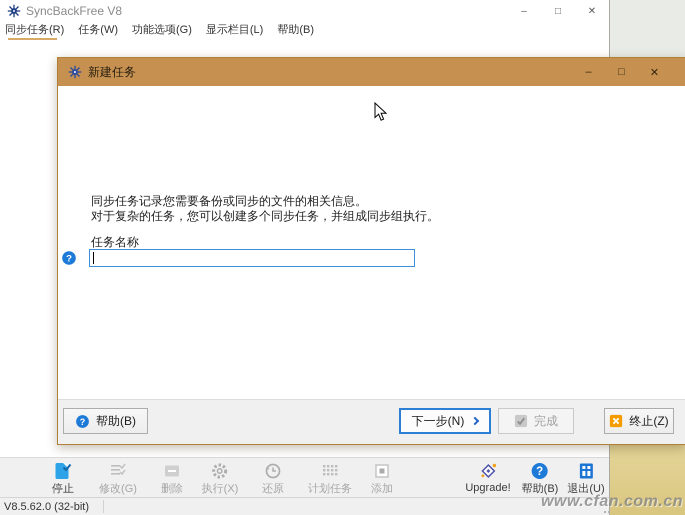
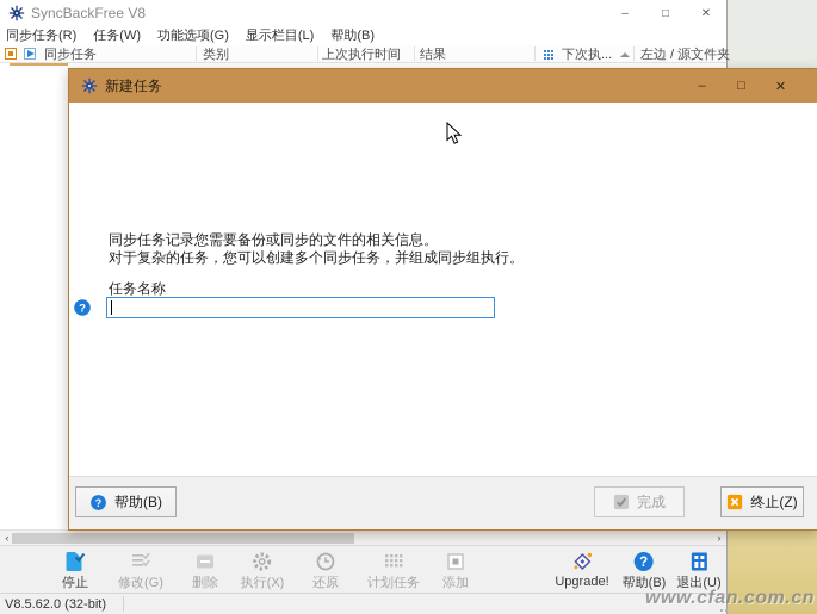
  SyncBackFree V8
  –
  □
  ✕
  同步任务(R)
  任务(W)
  功能选项(G)
  显示栏目(L)
  帮助(B)
+ 同步任务
+ 类别
+ 上次执行时间
+ 结果
+ 下次执...
+ 左边 / 源文件夹
+ ‹
+ ›
  停止
  修改(G)
  删除
  执行(X)
  还原
  计划任务
  添加
  Upgrade!
  ?
  帮助(B)
  退出(U)
  V8.5.62.0 (32-bit)
  新建任务
  –
  □
  ✕
  同步任务记录您需要备份或同步的文件的相关信息。
  对于复杂的任务，您可以创建多个同步任务，并组成同步组执行。
  任务名称
  ?
  ?
  帮助(B)
- 下一步(N)
  完成
  终止(Z)
  www.cfan.com.cn
